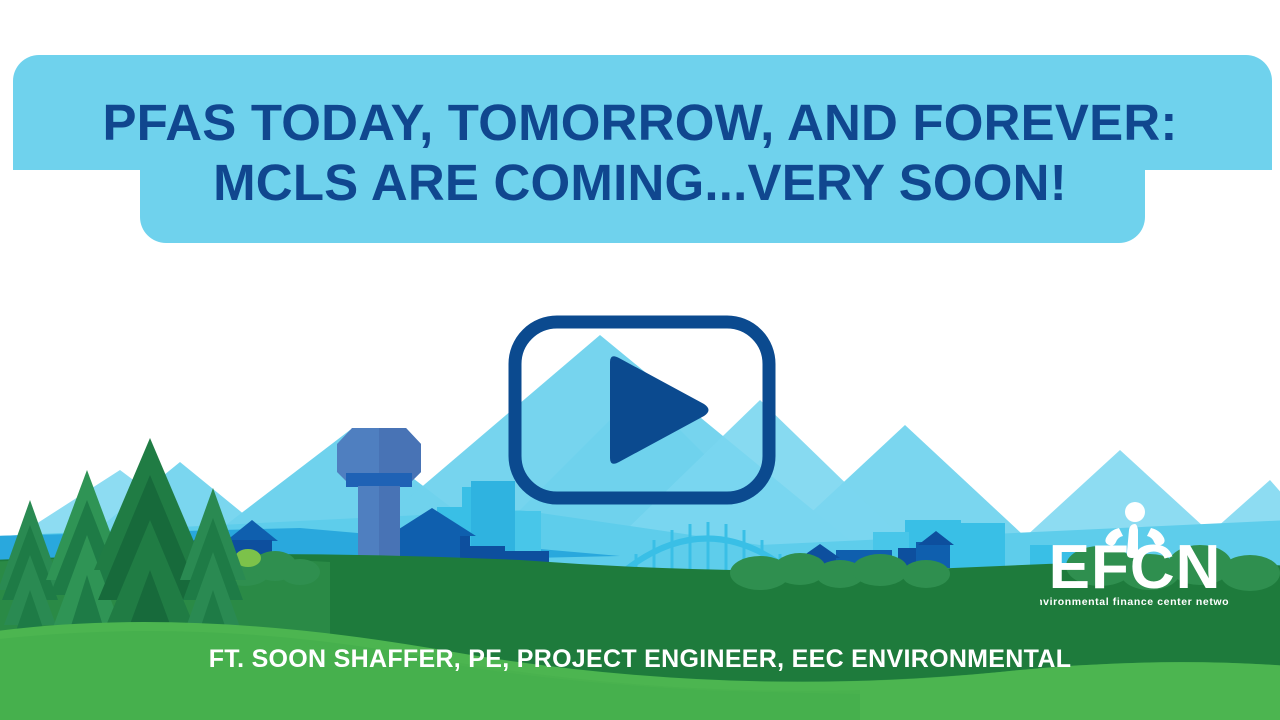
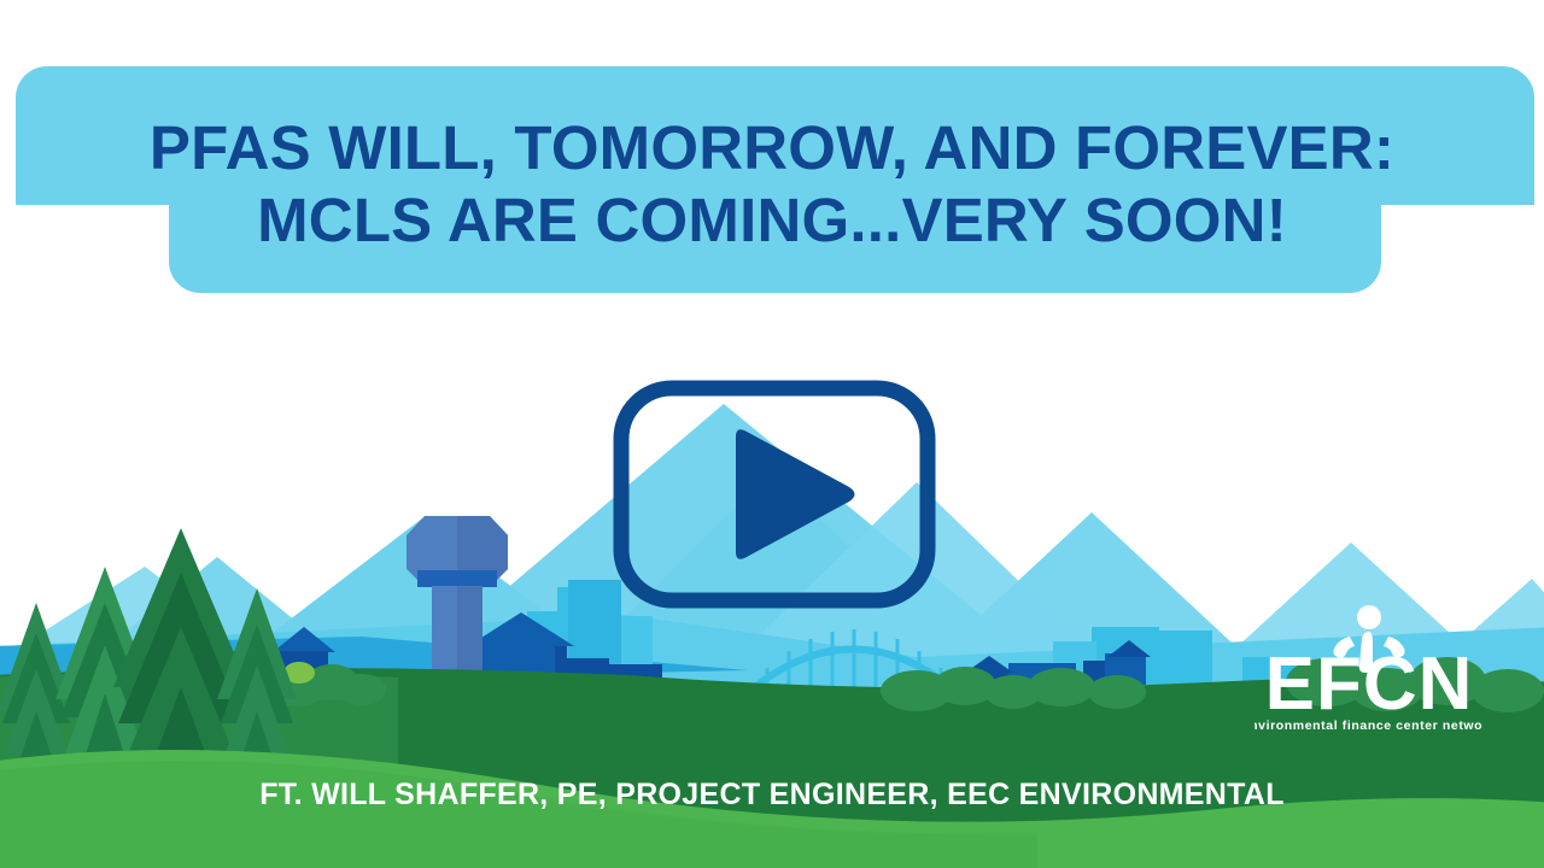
- PFAS TODAY, TOMORROW, AND FOREVER:
+ PFAS WILL, TOMORROW, AND FOREVER:
  MCLS ARE COMING...VERY SOON!
  EFCN
  nvironmental finance center netwo
- FT. SOON SHAFFER, PE, PROJECT ENGINEER, EEC ENVIRONMENTAL
+ FT. WILL SHAFFER, PE, PROJECT ENGINEER, EEC ENVIRONMENTAL
